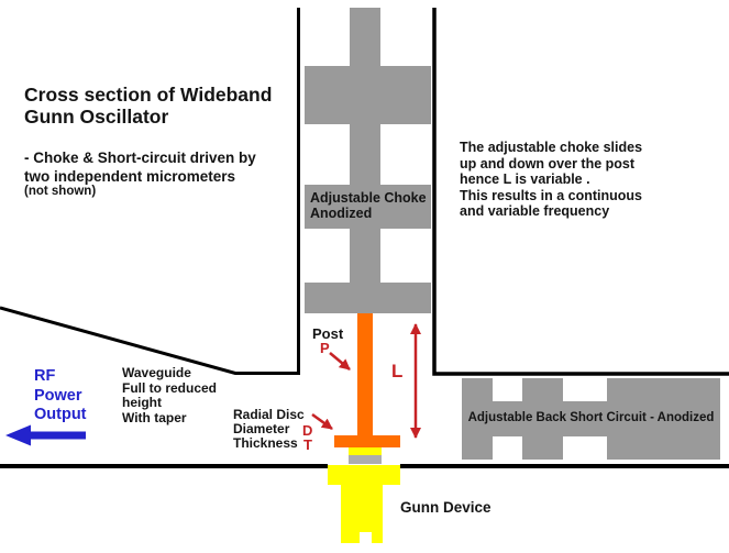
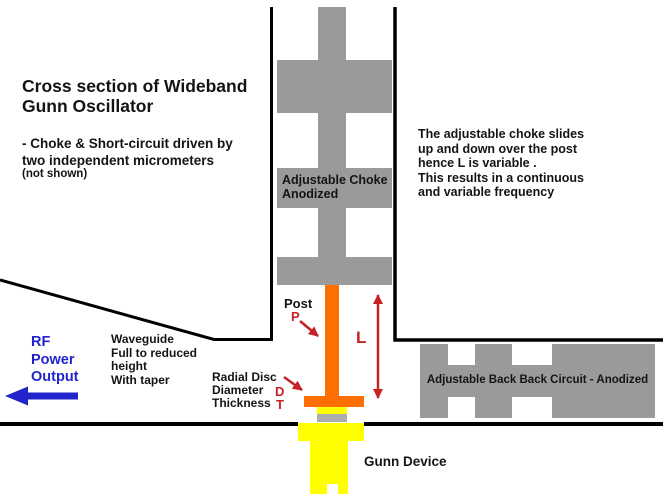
  Cross section of Wideband
  Gunn Oscillator
  - Choke & Short-circuit driven by
  two independent micrometers
  (not shown)
  The adjustable choke slides
  up and down over the post
  hence L is variable .
  This results in a continuous
  and variable frequency
  Adjustable Choke
  Anodized
  Post
  Waveguide
  Full to reduced
  height
  With taper
  RF
  Power
  Output
  Radial Disc
  Diameter
  Thickness
- Adjustable Back Short Circuit - Anodized
+ Adjustable Back Back Circuit - Anodized
  Gunn Device
  P
  L
  D
  T
